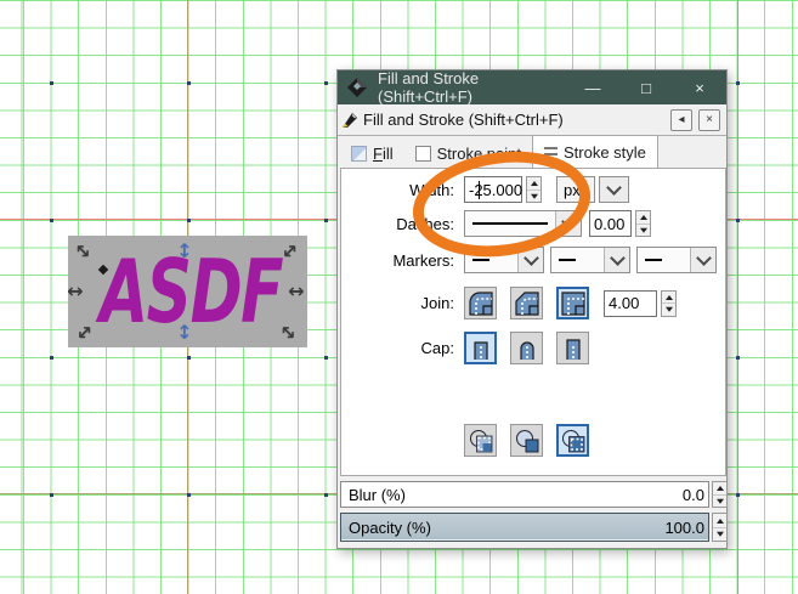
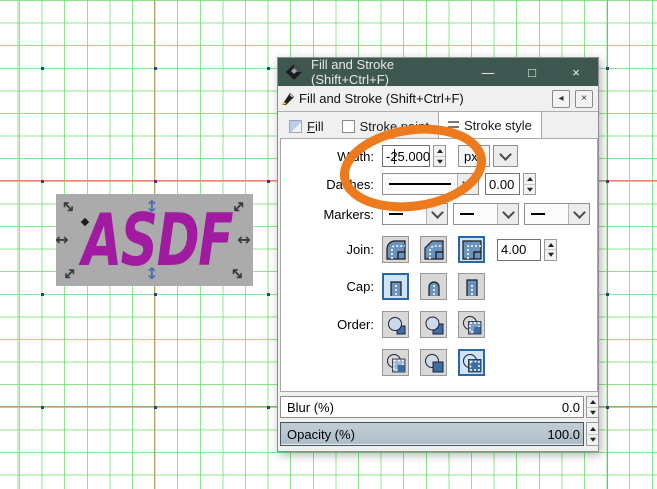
  ASDF
  ↕
  ↔
  ↔
  ↕
  Fill and Stroke (Shift+Ctrl+F)
  —
  □
  ×
  Fill and Stroke (Shift+Ctrl+F)
  ◂
  ×
  Fill
  Stroke style
  -5.000
  px
  Dahes:
  0.00
  Markers:
  Join:
  4.00
  Cap:
+ Order:
  Blur (%)
  0.0
  Opacity (%)
  100.0
